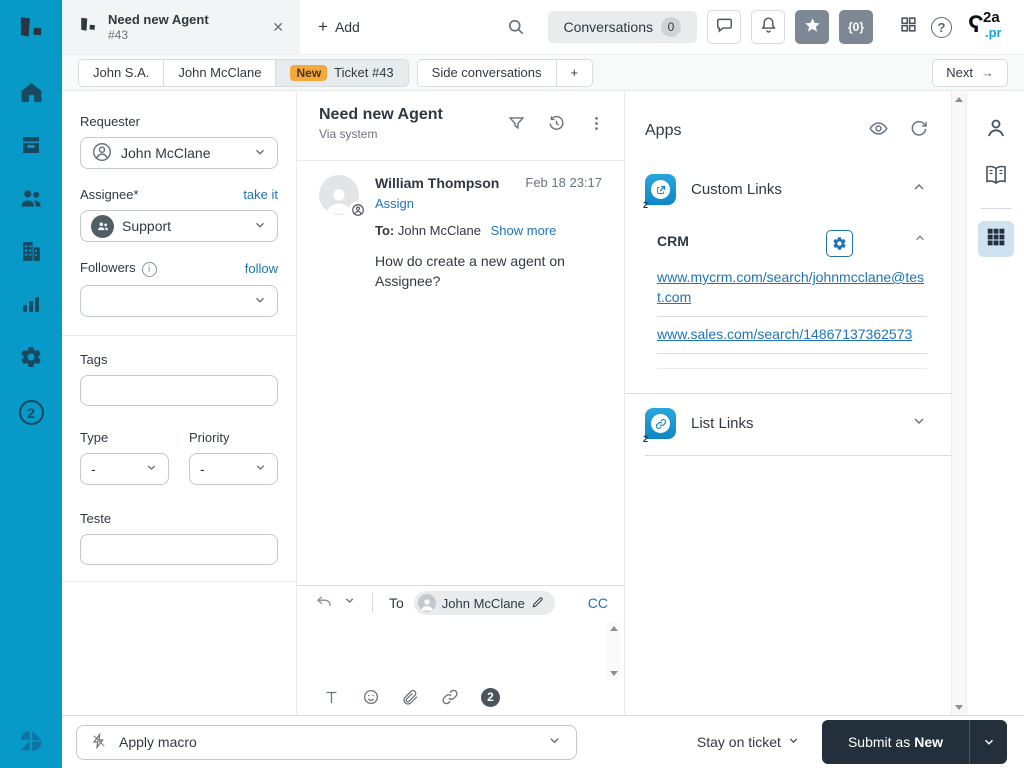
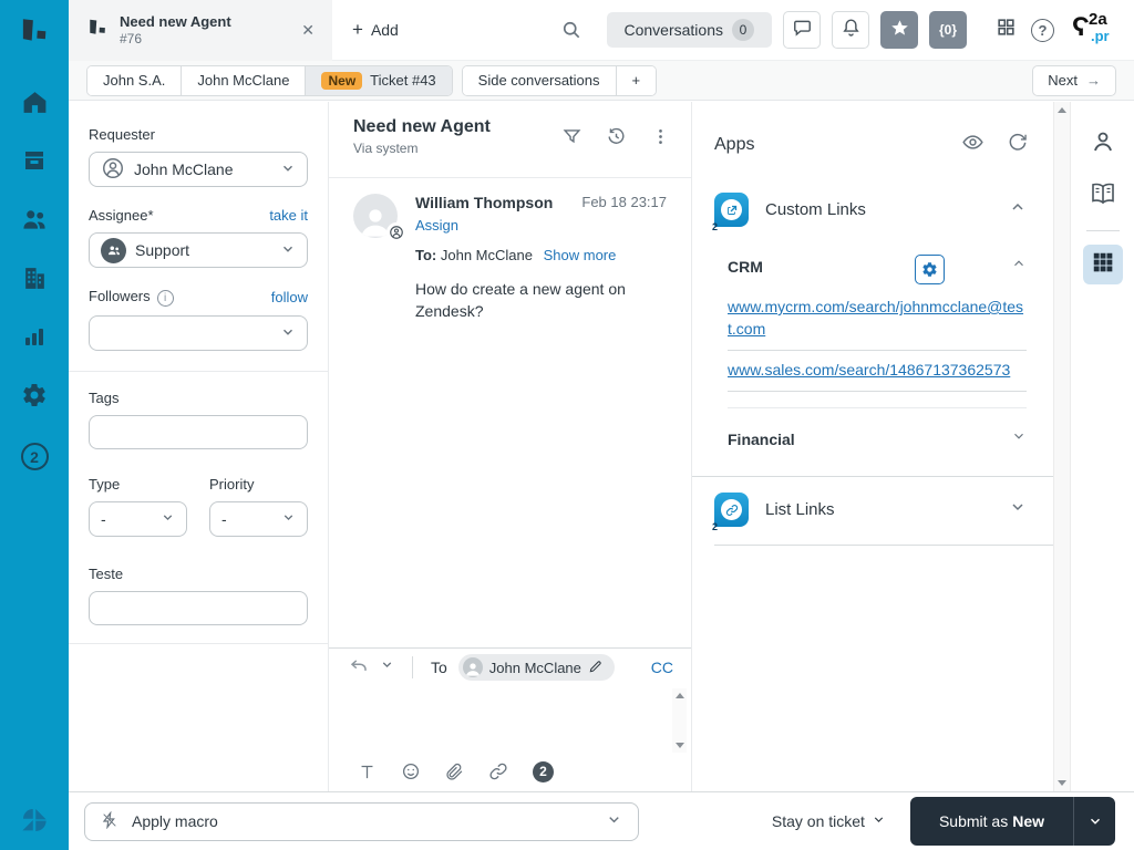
  2
  Need new Agent
- #43
+ #76
  ✕
  +
  Add
  Conversations
  0
  {0}
  ?
  2a
  .pr
  John S.A.
  John McClane
  New
  Ticket #43
  Side conversations
  +
  Next
  →
  Requester
  John McClane
  Assignee*
  take it
  Support
  Followers i
  follow
  Tags
  Type
  -
  Priority
  -
  Teste
  Need new Agent
  Via system
  William Thompson
  Feb 18 23:17
  Assign
  To: John McClane Show more
- How do create a new agent on Assignee?
+ How do create a new agent on Zendesk?
  To
  John McClane
  CC
  2
  Apps
  2
  Custom Links
  CRM
  www.mycrm.com/search/johnmcclane@test.com
  www.sales.com/search/14867137362573
+ Financial
  2
  List Links
  Apply macro
  Stay on ticket
  Submit as
  New
